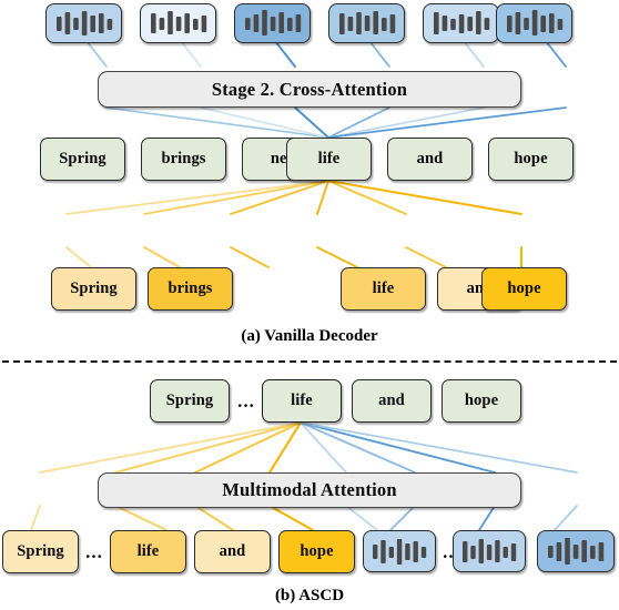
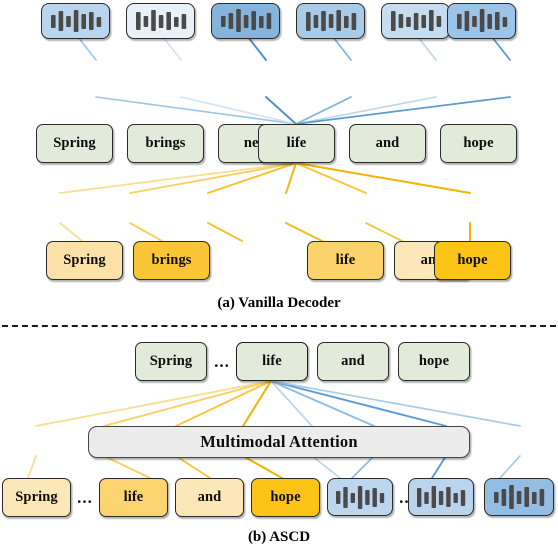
- Stage 2. Cross-Attention
  Spring
  brings
  life
  and
  hope
  Spring
  brings
  life
  hope
  (a) Vanilla Decoder
  Spring
  ...
  life
  and
  hope
  Multimodal Attention
  Spring
  ...
  life
  and
  hope
  (b) ASCD
